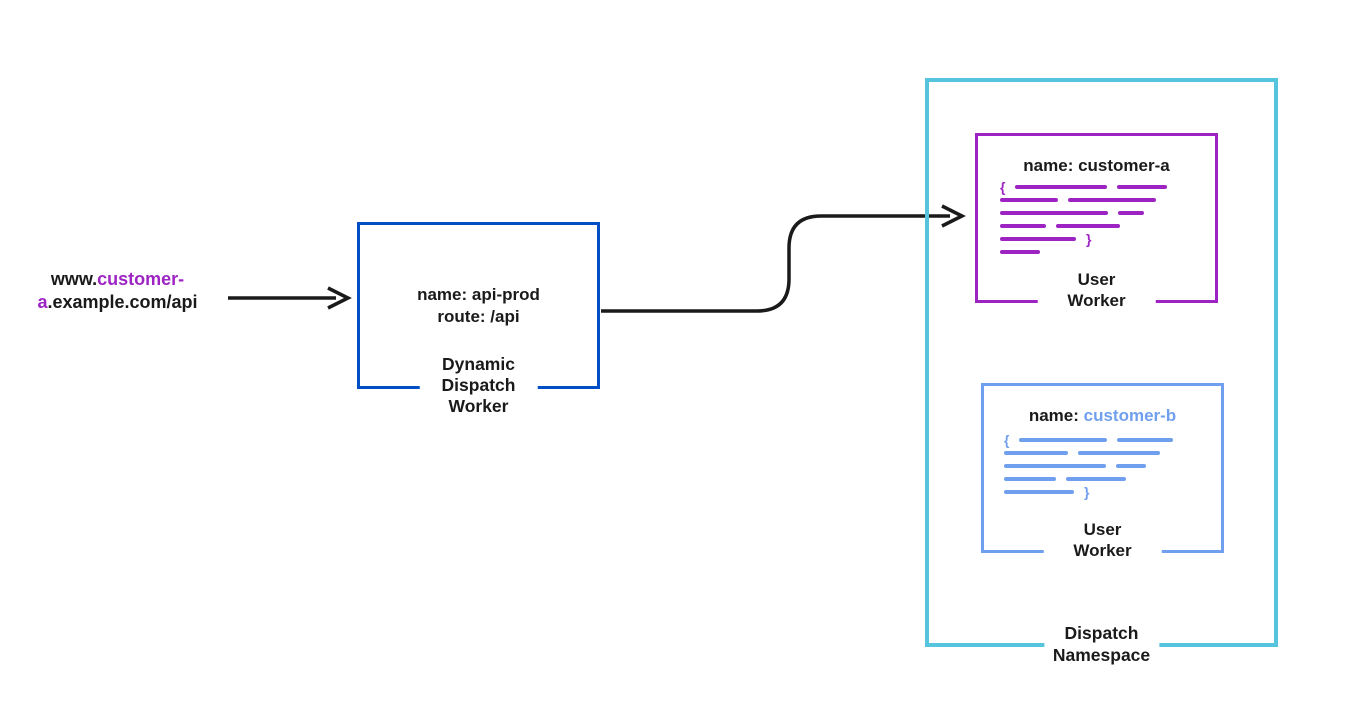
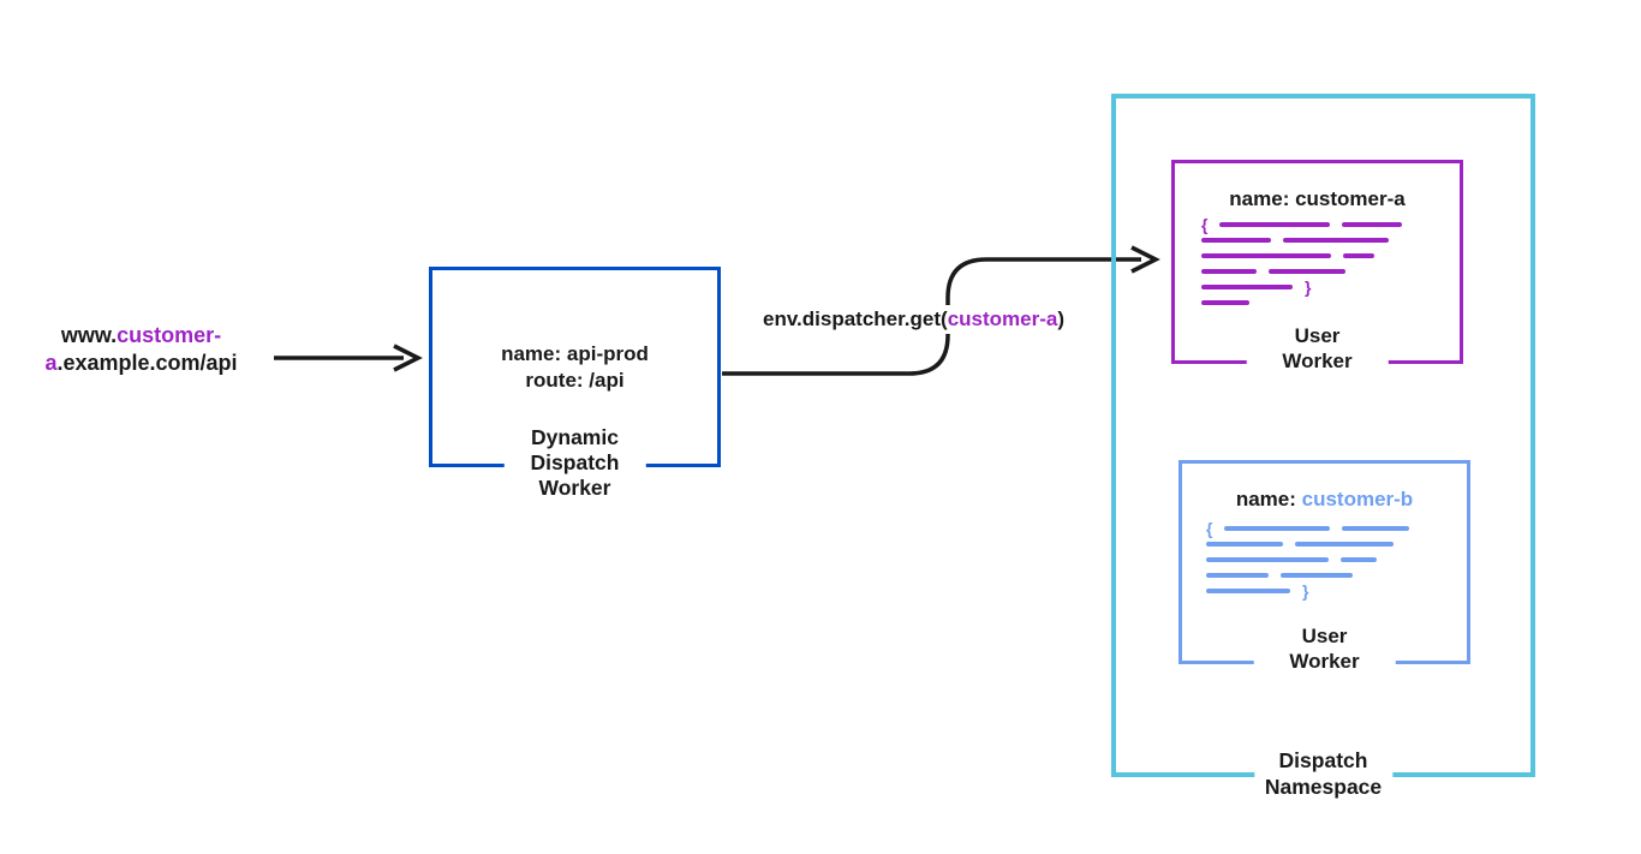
  www.customer-
  a.example.com/api
  name: api-prod
  route: /api
  Dynamic
  Dispatch Worker
+ env.dispatcher.get(customer-a)
  name: customer-a
  {
  }
  User Worker
  name: customer-b
  {
  }
  User Worker
  Dispatch
  Namespace
